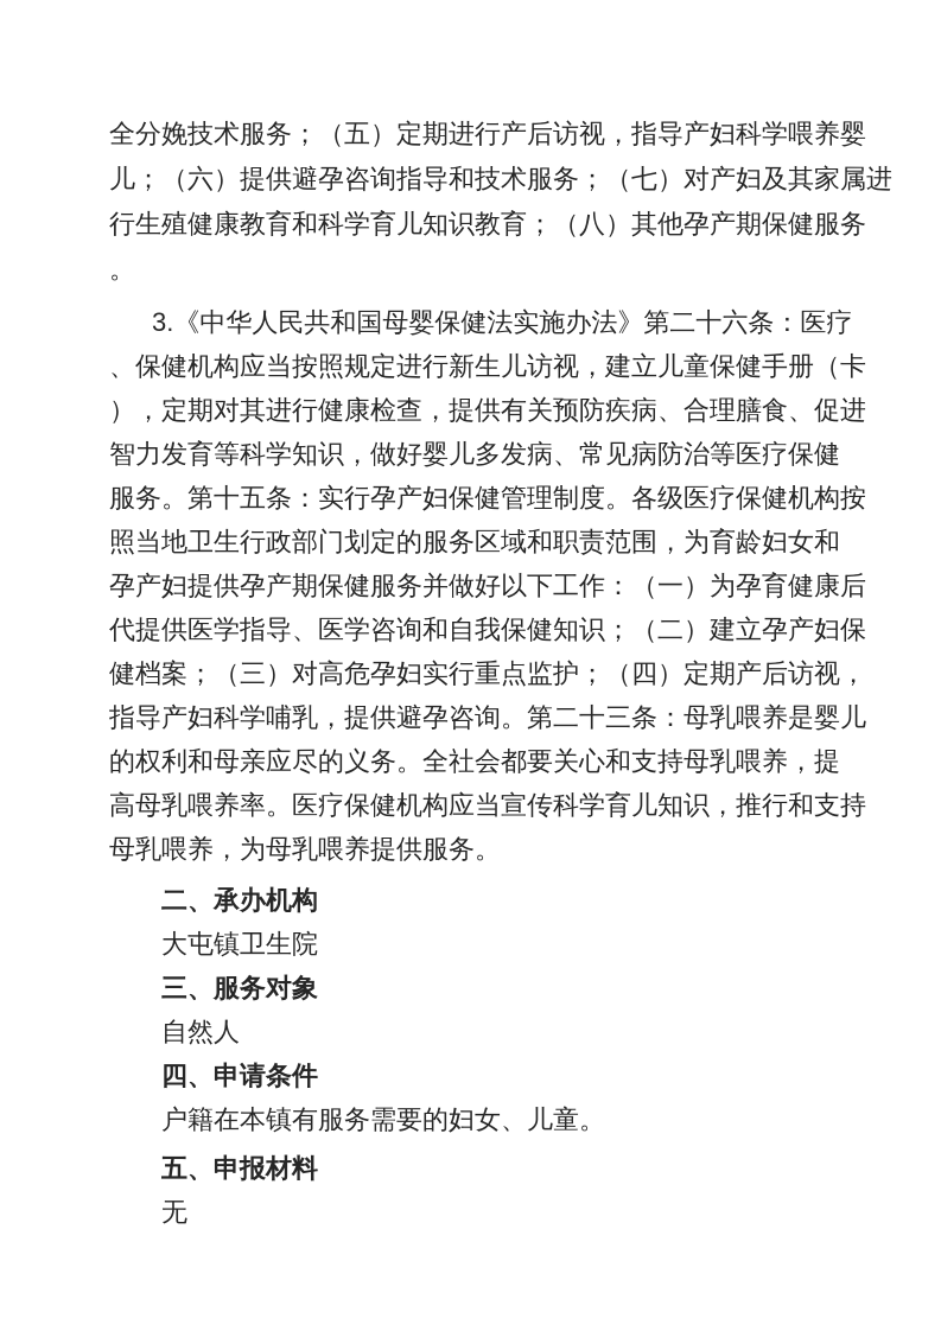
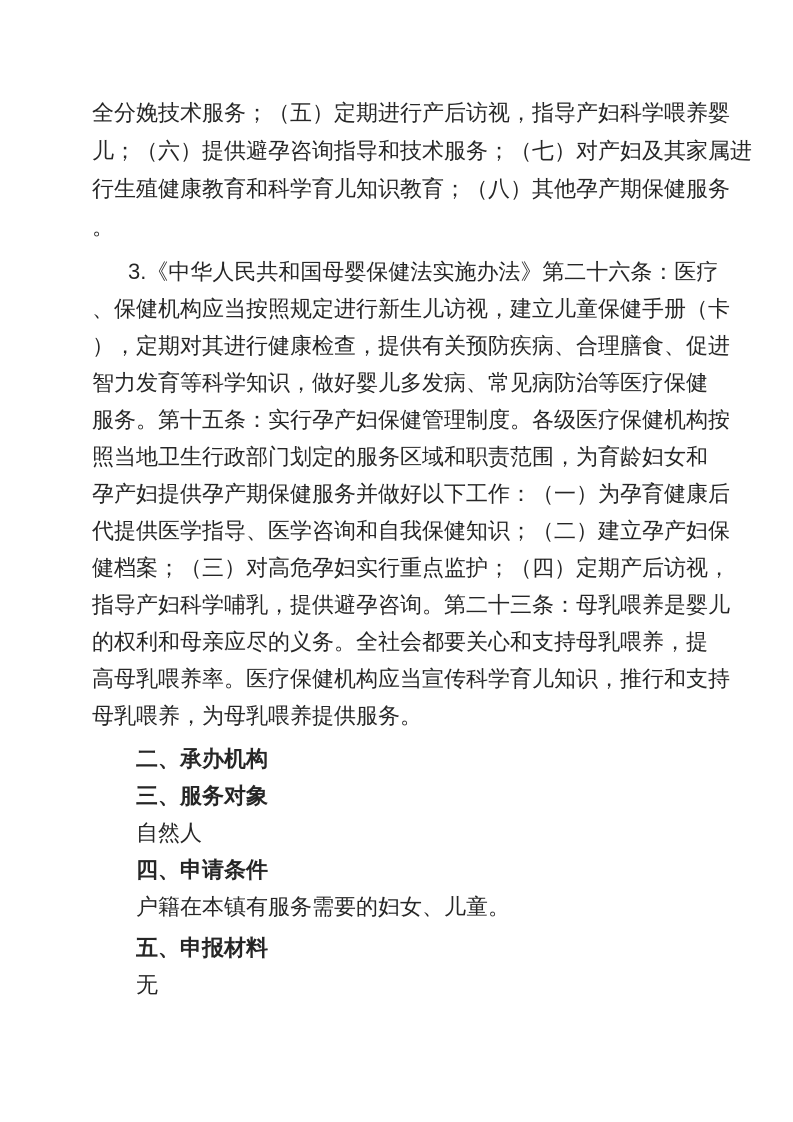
  全分娩技术服务；（五）定期进行产后访视，指导产妇科学喂养婴
  儿；（六）提供避孕咨询指导和技术服务；（七）对产妇及其家属进
  行生殖健康教育和科学育儿知识教育；（八）其他孕产期保健服务
  。
  3.《中华人民共和国母婴保健法实施办法》第二十六条：医疗
  、保健机构应当按照规定进行新生儿访视，建立儿童保健手册（卡
  ），定期对其进行健康检查，提供有关预防疾病、合理膳食、促进
  智力发育等科学知识，做好婴儿多发病、常见病防治等医疗保健
  服务。第十五条：实行孕产妇保健管理制度。各级医疗保健机构按
  照当地卫生行政部门划定的服务区域和职责范围，为育龄妇女和
  孕产妇提供孕产期保健服务并做好以下工作：（一）为孕育健康后
  代提供医学指导、医学咨询和自我保健知识；（二）建立孕产妇保
  健档案；（三）对高危孕妇实行重点监护；（四）定期产后访视，
  指导产妇科学哺乳，提供避孕咨询。第二十三条：母乳喂养是婴儿
  的权利和母亲应尽的义务。全社会都要关心和支持母乳喂养，提
  高母乳喂养率。医疗保健机构应当宣传科学育儿知识，推行和支持
  母乳喂养，为母乳喂养提供服务。
  二、承办机构
- 大屯镇卫生院
  三、服务对象
  自然人
  四、申请条件
  户籍在本镇有服务需要的妇女、儿童。
  五、申报材料
  无
